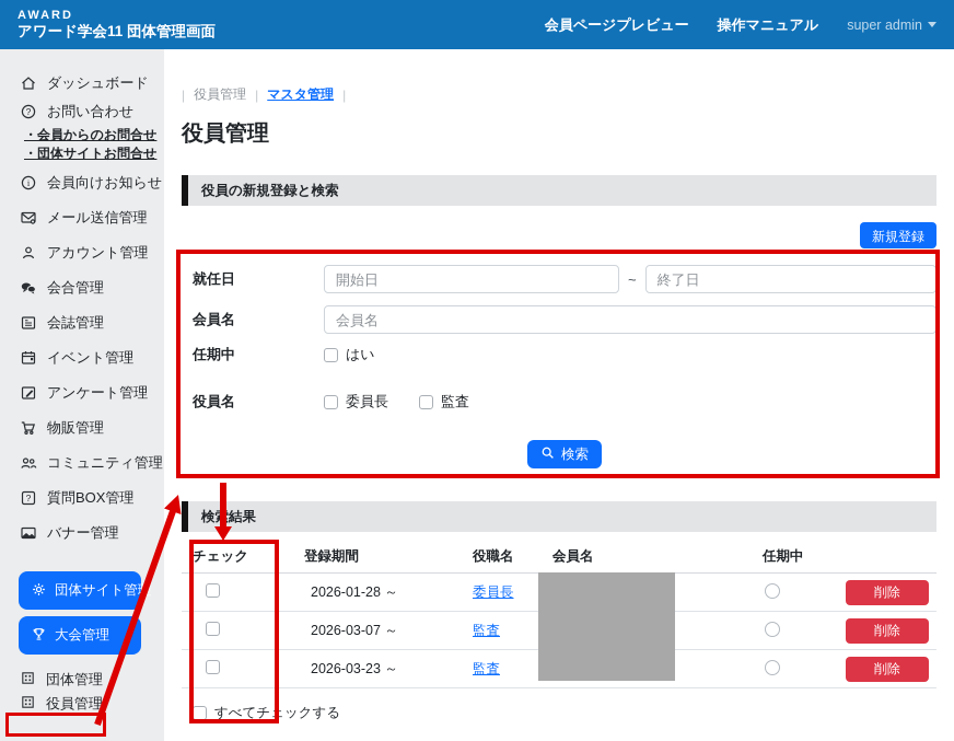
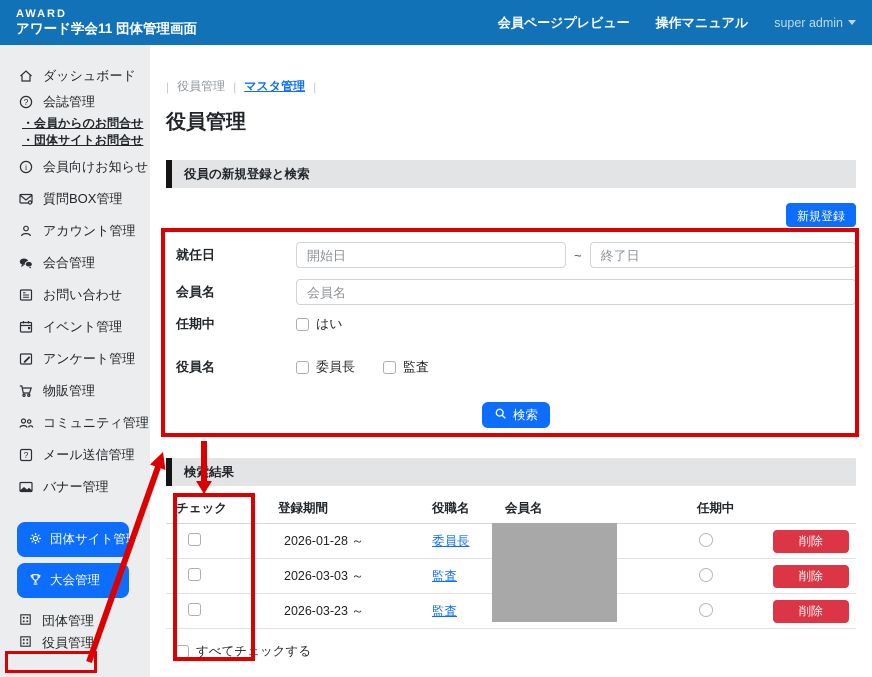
  AWARD
  アワード学会11 団体管理画面
  会員ページプレビュー
  操作マニュアル
  super admin
  ダッシュボード
  ?
- お問い合わせ
+ 会誌管理
  ・会員からのお問合せ
  ・団体サイトお問合せ
  i
  会員向けお知らせ
- メール送信管理
+ 質問BOX管理
  アカウント管理
  会合管理
- 会誌管理
+ お問い合わせ
  イベント管理
  アンケート管理
  物販管理
  コミュニティ管理
  ?
- 質問BOX管理
+ メール送信管理
  バナー管理
  団体サイト管
  大会管理
  団体管理
  役員管理
  |
  役員管理
  |
  マスタ管理
  |
  役員管理
  役員の新規登録と検索
  新規登録
  就任日
  開始日
  ~
  終了日
  会員名
  会員名
  任期中
  はい
  役員名
  委員長
  監査
  検索
  検結果
  チェック
  登録期間
  役職名
  会員名
  任期中
  2026-01-28 ～
  委員長
  削除
- 2026-03-07 ～
+ 2026-03-03 ～
  監査
  削除
  2026-03-23 ～
  監査
  削除
  すべてチェックする
